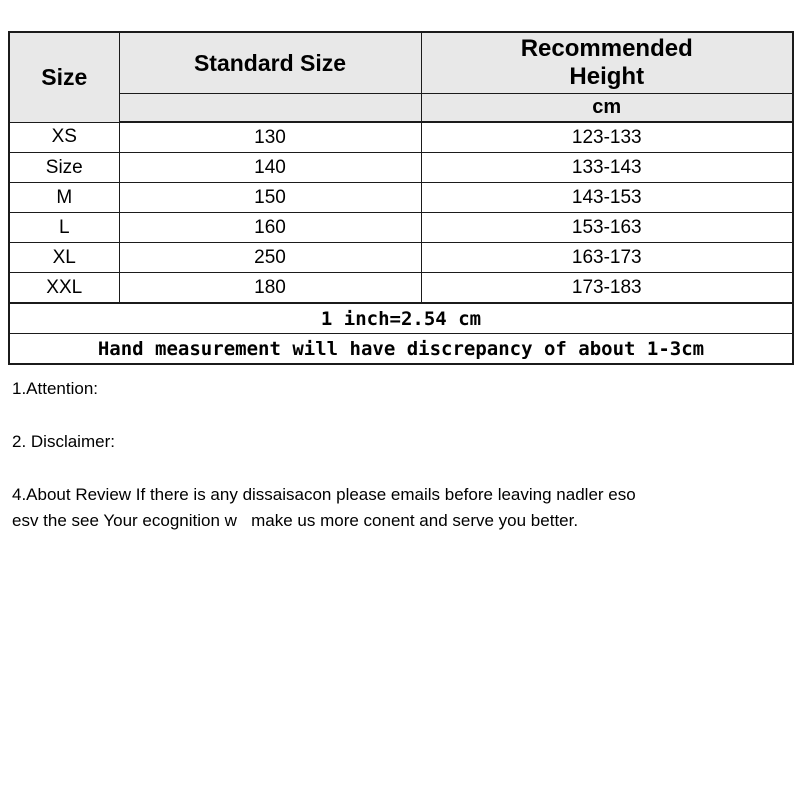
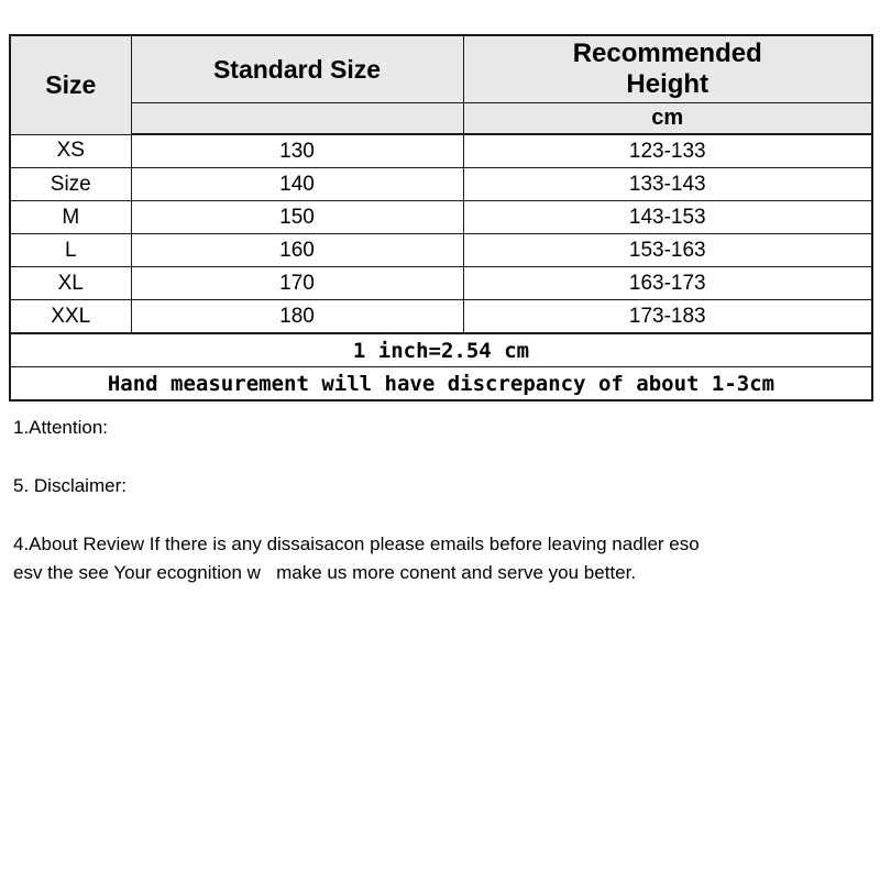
  Size	Standard Size	Recommended Height
  	cm
  XS	130	123-133
  Size	140	133-143
  M	150	143-153
  L	160	153-163
- XL	250	163-173
+ XL	170	163-173
  XXL	180	173-183
  1 inch=2.54 cm
  Hand measurement will have discrepancy of about 1-3cm
  1.Attention:
- 2. Disclaimer:
+ 5. Disclaimer:
  4.About Review If there is any dissaisacon please emails before leaving nadler eso
  esv the see Your ecognition w make us more conent and serve you better.
